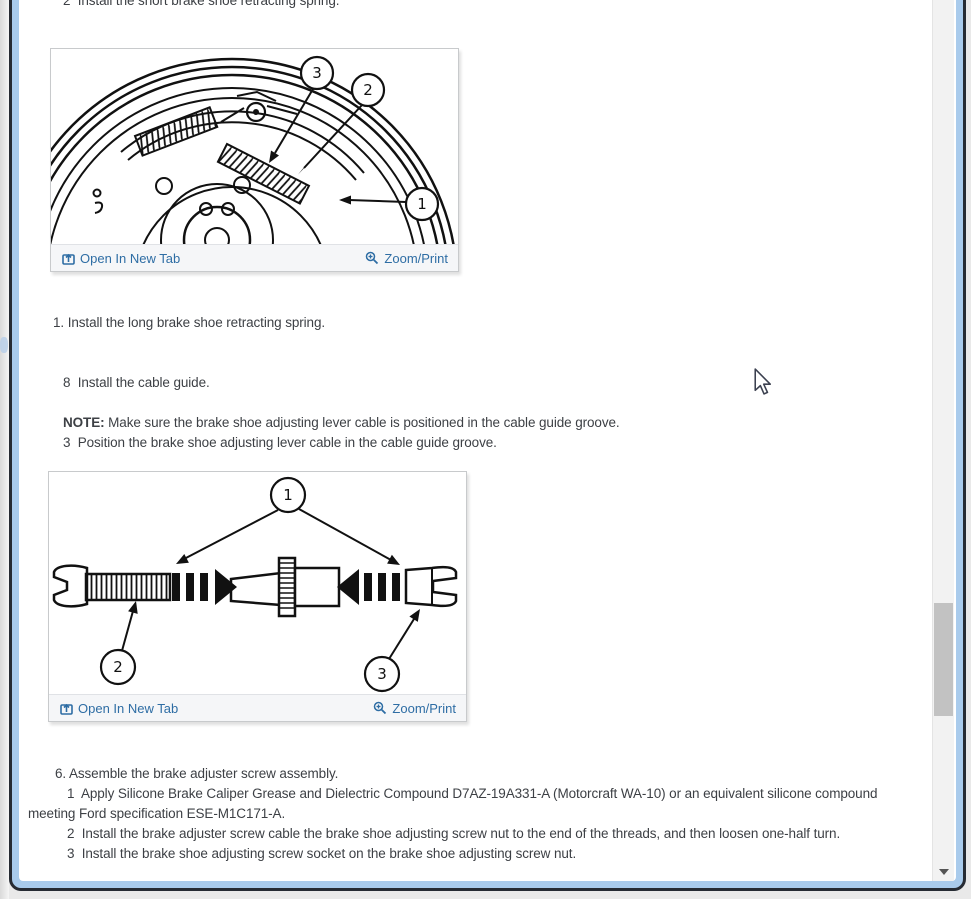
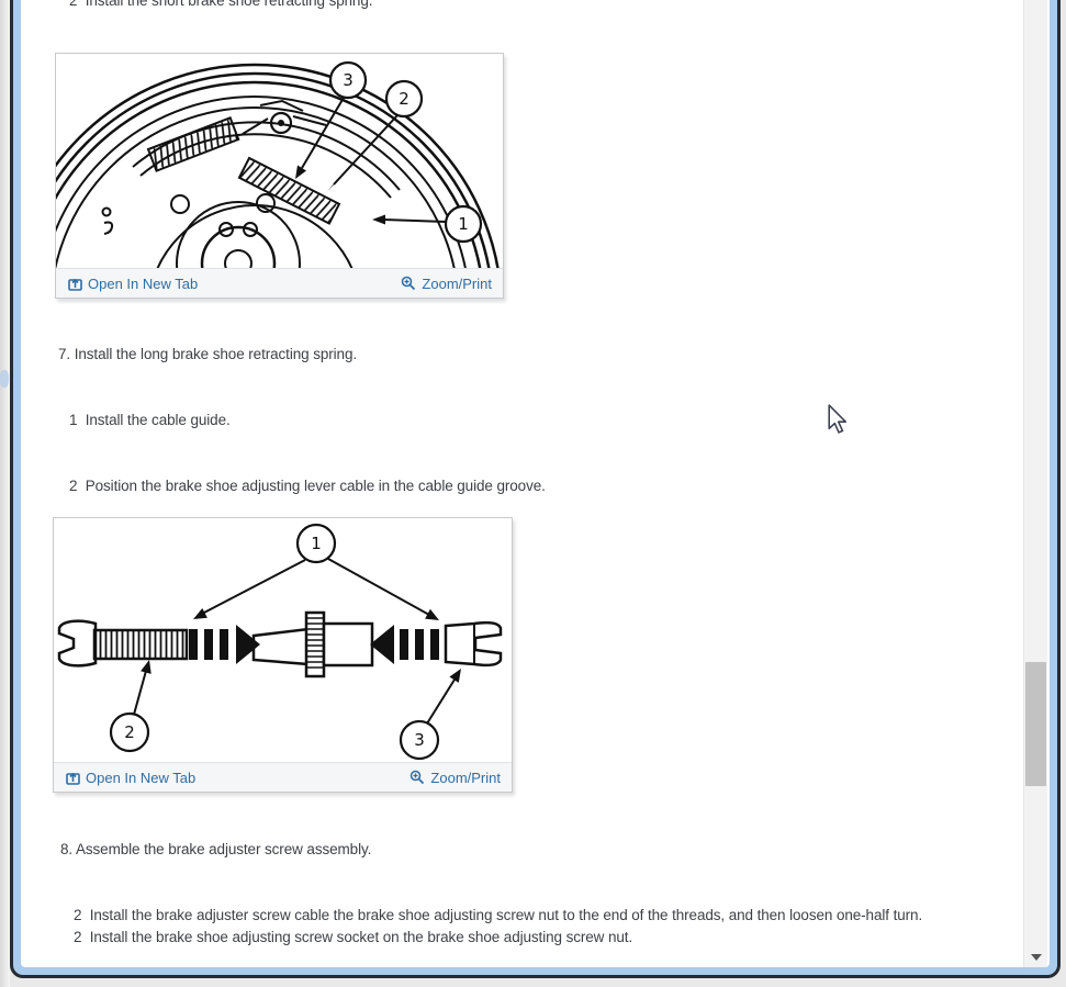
  2 Install the short brake shoe retracting spring.
  3
  2
  1
  Open In New Tab
  Zoom/Print
- 1. Install the long brake shoe retracting spring.
+ 7. Install the long brake shoe retracting spring.
- 8 Install the cable guide.
+ 1 Install the cable guide.
- 3 Position the brake shoe adjusting lever cable in the cable guide groove.
+ 2 Position the brake shoe adjusting lever cable in the cable guide groove.
- NOTE: Make sure the brake shoe adjusting lever cable is positioned in the cable guide groove.
  1
  2
  3
  Open In New Tab
  Zoom/Print
- 6. Assemble the brake adjuster screw assembly.
+ 8. Assemble the brake adjuster screw assembly.
- 1 Apply Silicone Brake Caliper Grease and Dielectric Compound D7AZ-19A331-A (Motorcraft WA-10) or an equivalent silicone compound meeting Ford specification ESE-M1C171-A.
  2 Install the brake adjuster screw cable the brake shoe adjusting screw nut to the end of the threads, and then loosen one-half turn.
- 3 Install the brake shoe adjusting screw socket on the brake shoe adjusting screw nut.
+ 2 Install the brake shoe adjusting screw socket on the brake shoe adjusting screw nut.
